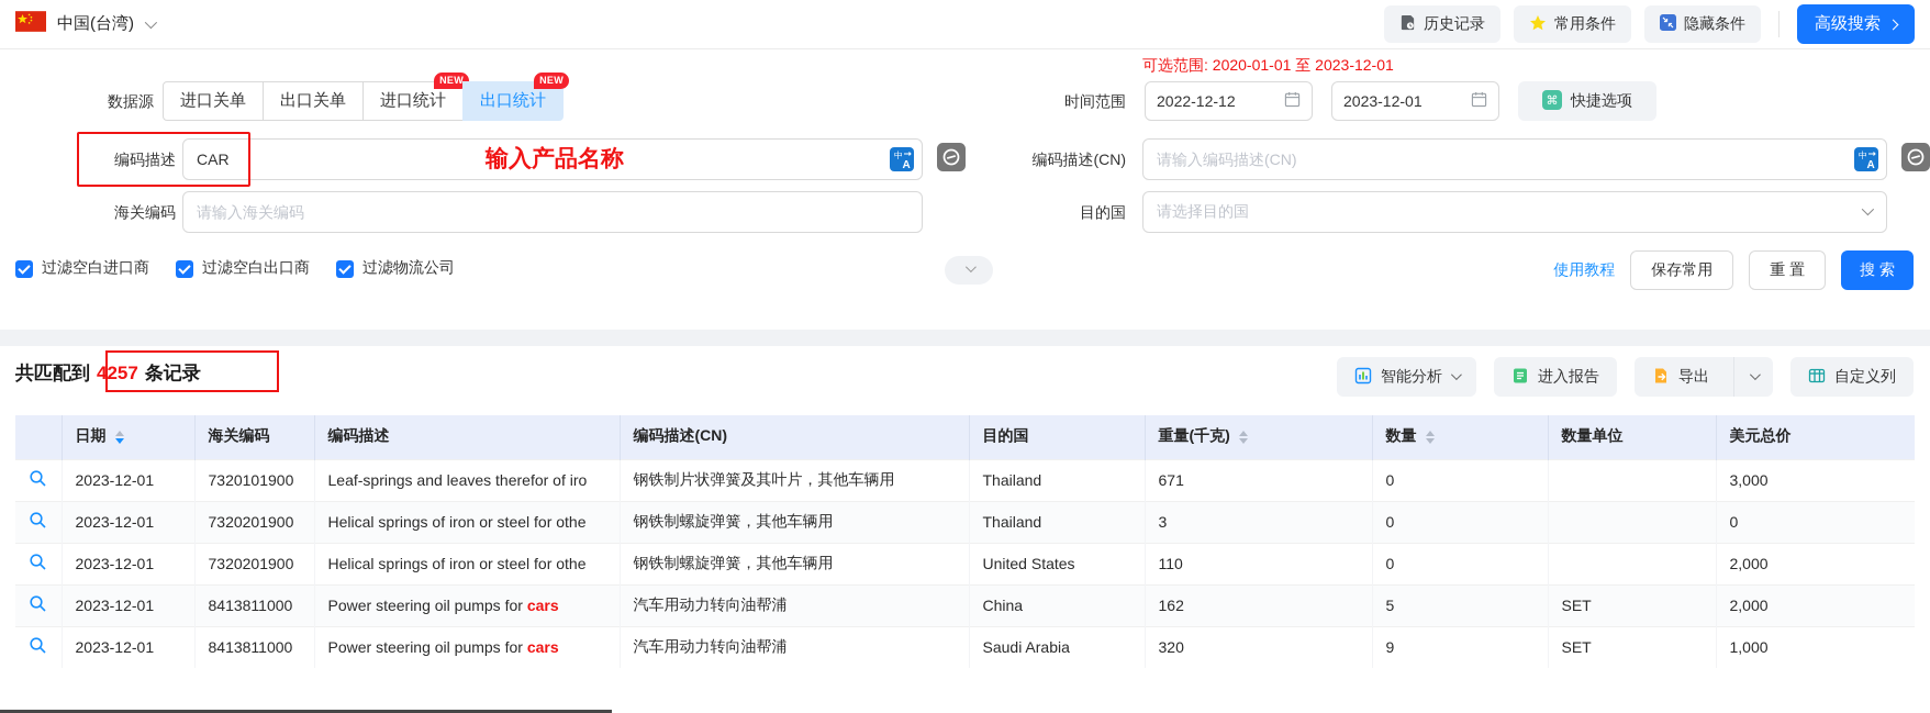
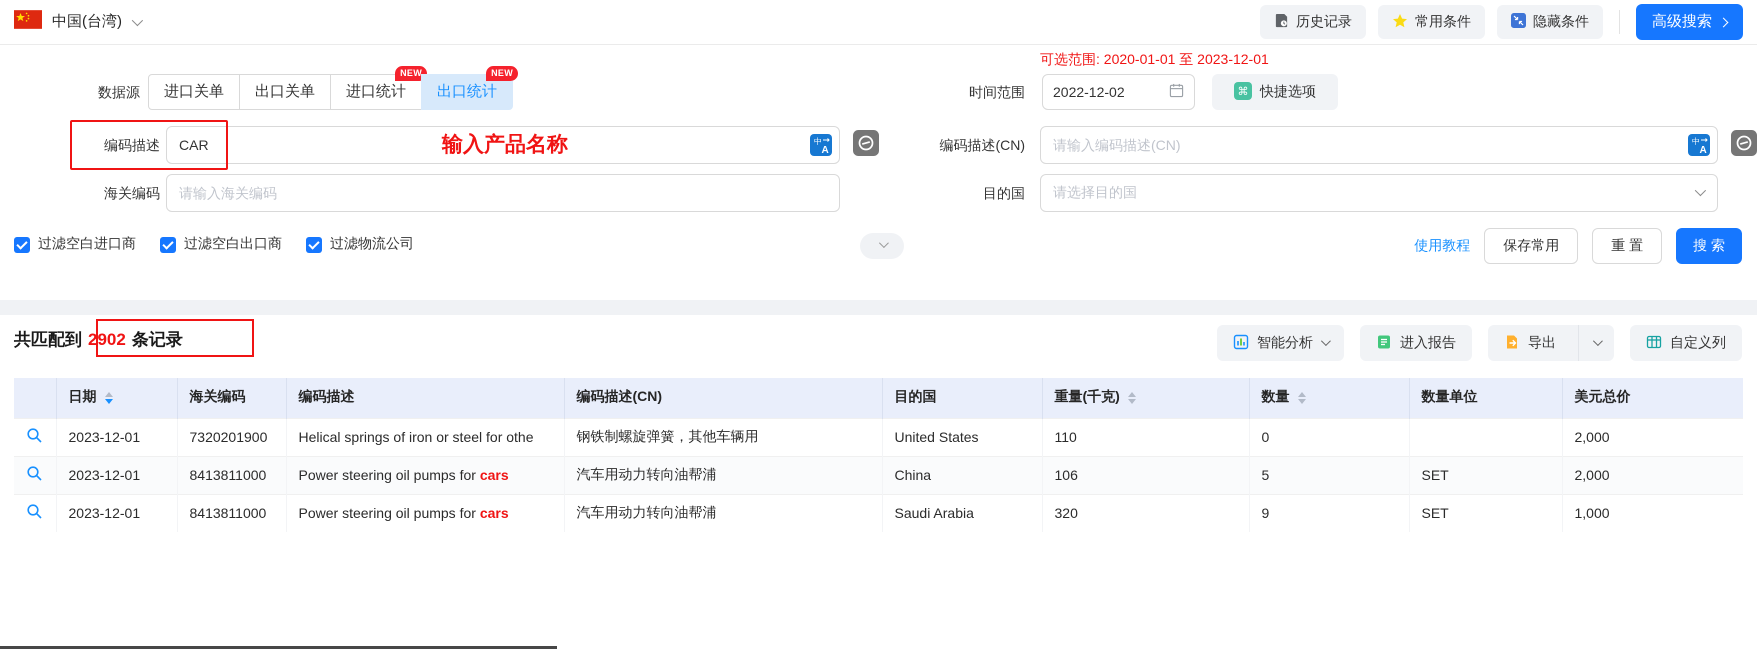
  中国(台湾)
  历史记录
  常用条件
  隐藏条件
  高级搜索
  可选范围: 2020-01-01 至 2023-12-01
  数据源
  进口关单
  出口关单
  进口统计
  NEW
  出口统计
  NEW
  时间范围
- 2022-12-12
+ 2022-12-02
- 2023-12-01
  ⌘
  快捷选项
  编码描述
  CAR
  输入产品名称
  中
  A
  编码描述(CN)
  请输入编码描述(CN)
  中
  A
  海关编码
  请输入海关编码
  目的国
  请选择目的国
  过滤空白进口商
  过滤空白出口商
  过滤物流公司
  使用教程
  保存常用
  重 置
  搜 索
  共匹配到
- 4257
+ 2902
  条记录
  智能分析
  进入报告
  导出
  自定义列
  	日期	海关编码	编码描述	编码描述(CN)	目的国	重量(千克)	数量	数量单位	美元总价
- 	2023-12-01	7320101900	Leaf-springs and leaves therefor of iro	钢铁制片状弹簧及其叶片，其他车辆用	Thailand	671	0		3,000
- 	2023-12-01	7320201900	Helical springs of iron or steel for othe	钢铁制螺旋弹簧，其他车辆用	Thailand	3	0		0
  	2023-12-01	7320201900	Helical springs of iron or steel for othe	钢铁制螺旋弹簧，其他车辆用	United States	110	0		2,000
- 	2023-12-01	8413811000	Power steering oil pumps for cars	汽车用动力转向油帮浦	China	162	5	SET	2,000
+ 	2023-12-01	8413811000	Power steering oil pumps for cars	汽车用动力转向油帮浦	China	106	5	SET	2,000
  	2023-12-01	8413811000	Power steering oil pumps for cars	汽车用动力转向油帮浦	Saudi Arabia	320	9	SET	1,000
